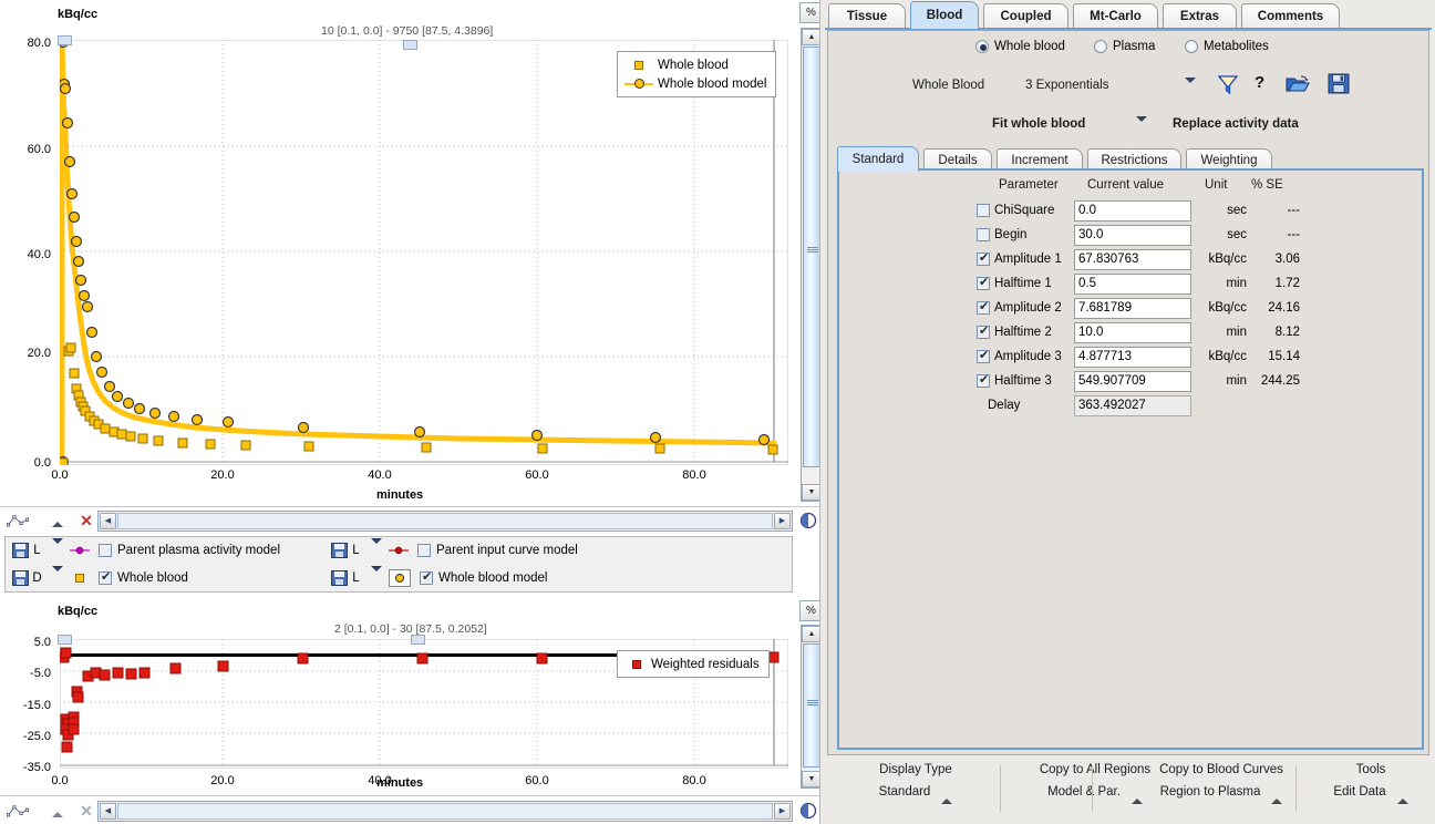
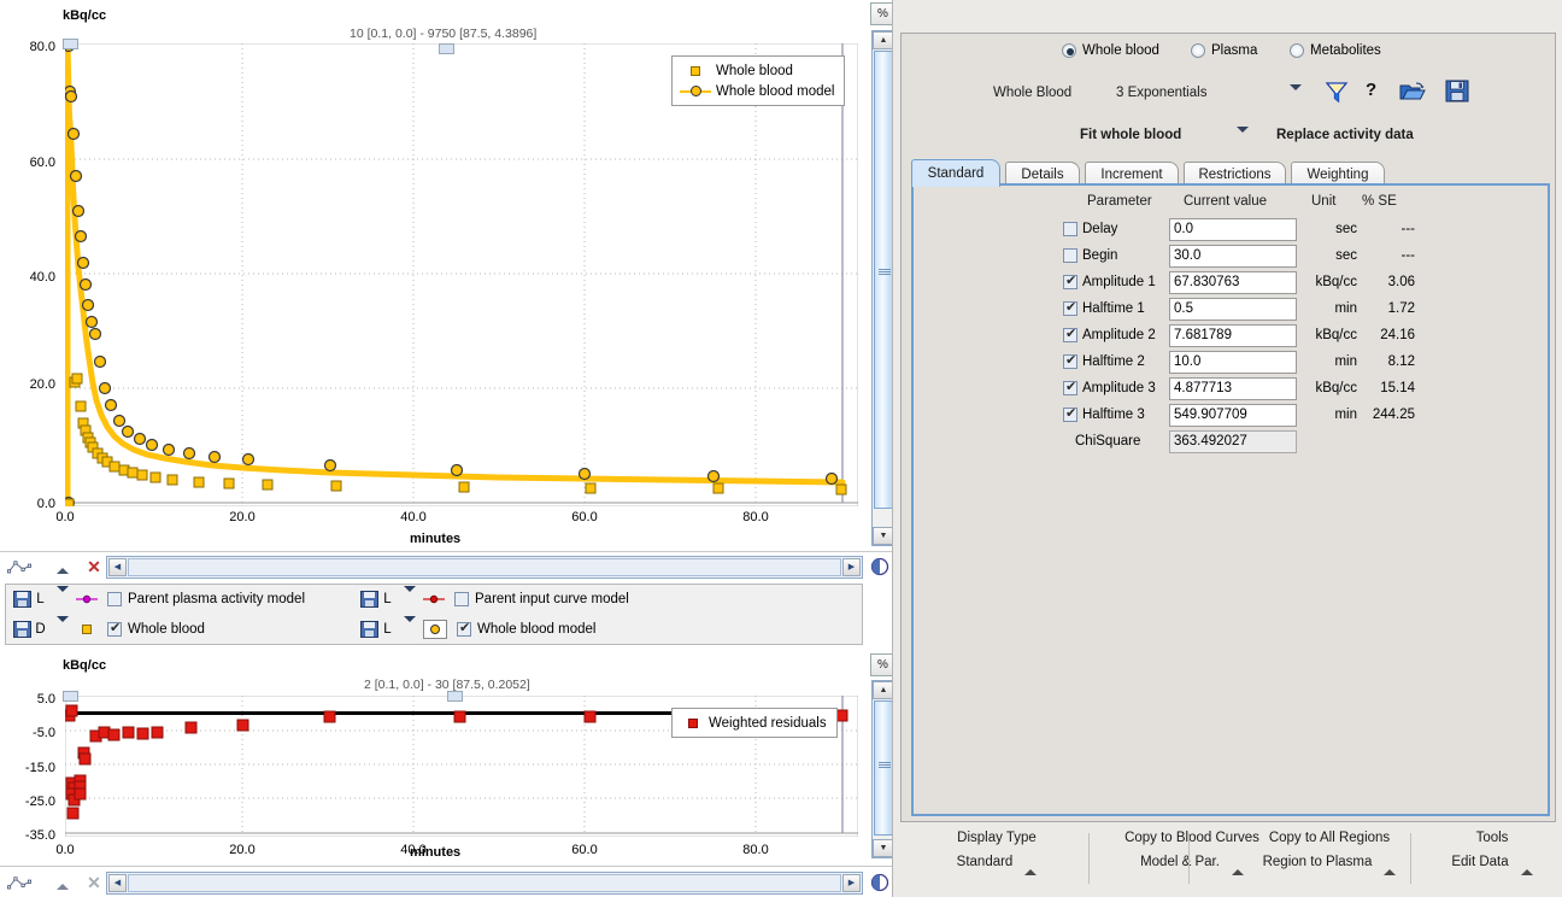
  kBq/cc
  10 [0.1, 0.0] - 9750 [87.5, 4.3896]
  80.0
  60.0
  40.0
  20.0
  0.0
  0.0
  20.0
  40.0
  60.0
  80.0
  minutes
  Whole blood
  Whole blood model
  %
  ✕
  L
  Parent plasma activity model
  L
  Parent input curve model
  D
  Whole blood
  L
  Whole blood model
  kBq/cc
  2 [0.1, 0.0] - 30 [87.5, 0.2052]
  5.0
  -5.0
  -15.0
  -25.0
  -35.0
  0.0
  20.0
  40.0
  60.0
  80.0
  minutes
  Weighted residuals
  %
  ✕
- Tissue
- Blood
- Coupled
- Mt-Carlo
- Extras
- Comments
  Whole blood
  Plasma
  Metabolites
  Whole Blood
  3 Exponentials
  ?
  Fit whole blood
  Replace activity data
  Standard
  Details
  Increment
  Restrictions
  Weighting
  Parameter
  Current value
  Unit
  % SE
- ChiSquare
+ Delay
  0.0
  sec
  ---
  Begin
  30.0
  sec
  ---
  Amplitude 1
  67.830763
  kBq/cc
  3.06
  Halftime 1
  0.5
  min
  1.72
  Amplitude 2
  7.681789
  kBq/cc
  24.16
  Halftime 2
  10.0
  min
  8.12
  Amplitude 3
  4.877713
  kBq/cc
  15.14
  Halftime 3
  549.907709
  min
  244.25
- Delay
+ ChiSquare
  363.492027
  Display Type
  Standard
- Copy to All Regions
+ Copy to Blood Curves
  Model & Par.
- Copy to Blood Curves
+ Copy to All Regions
  Region to Plasma
  Tools
  Edit Data
